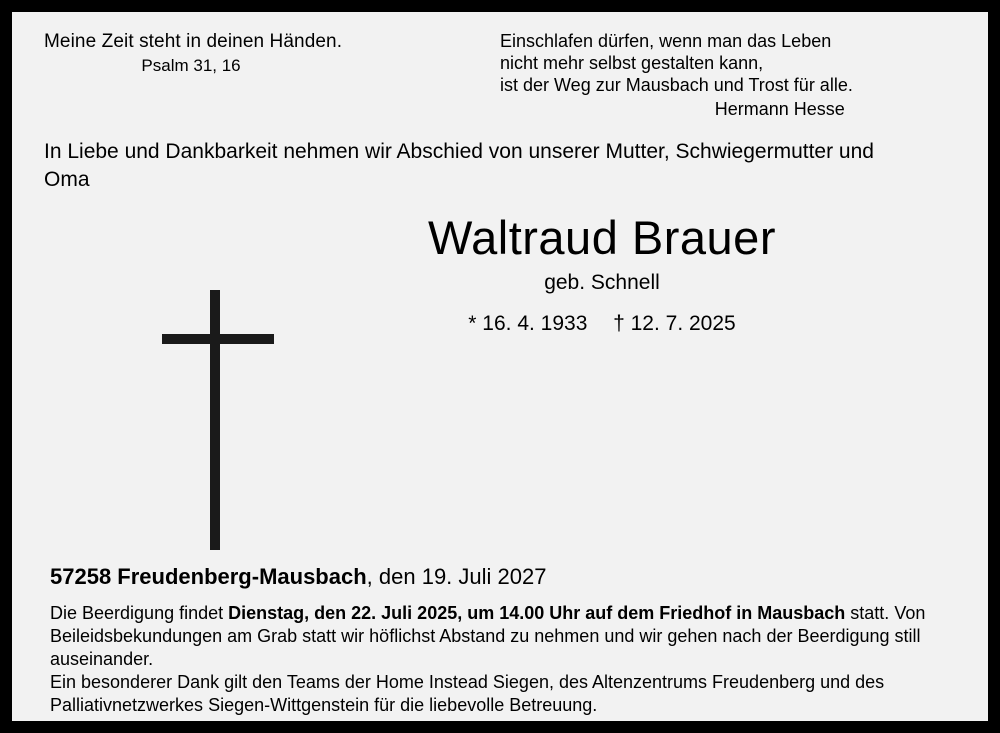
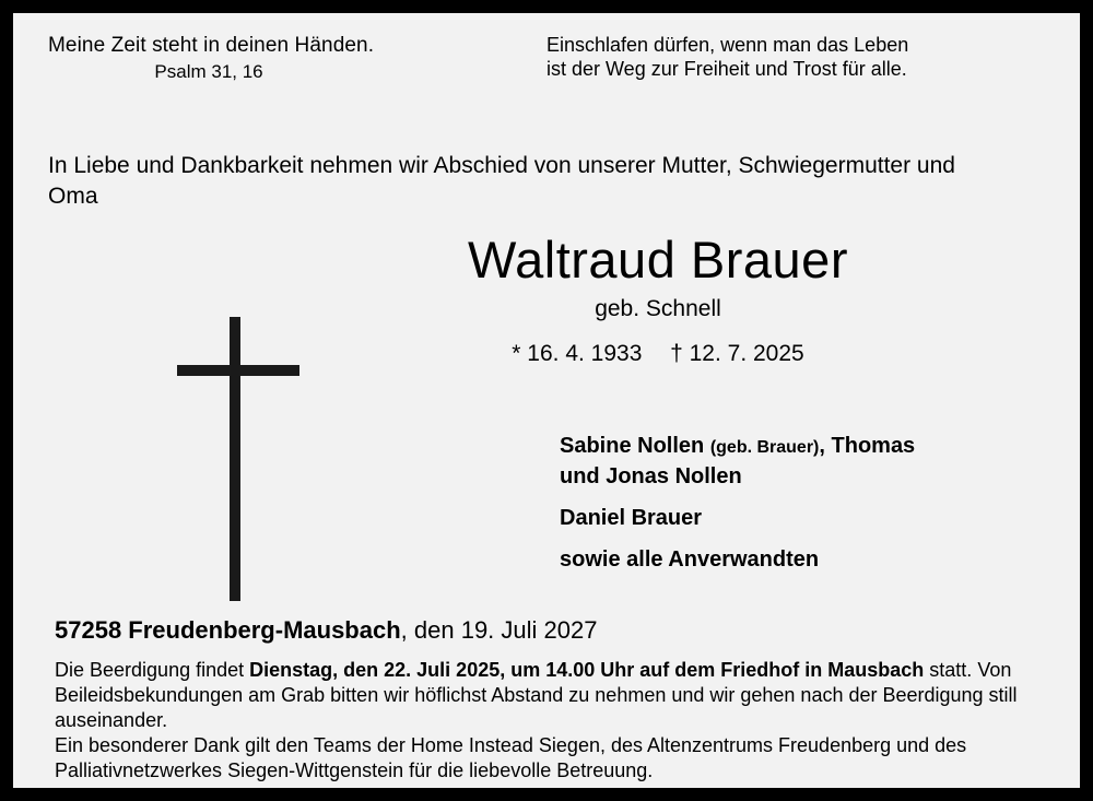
  Meine Zeit steht in deinen Händen.
  Psalm 31, 16
  Einschlafen dürfen, wenn man das Leben
- nicht mehr selbst gestalten kann,
- ist der Weg zur Mausbach und Trost für alle.
+ ist der Weg zur Freiheit und Trost für alle.
- Hermann Hesse
  In Liebe und Dankbarkeit nehmen wir Abschied von unserer Mutter, Schwiegermutter und Oma
  Waltraud Brauer
  geb. Schnell
  * 16. 4. 1933 † 12. 7. 2025
+ Sabine Nollen (geb. Brauer), Thomas
+ und Jonas Nollen
+ Daniel Brauer
+ sowie alle Anverwandten
  57258 Freudenberg-Mausbach, den 19. Juli 2027
- Die Beerdigung findet Dienstag, den 22. Juli 2025, um 14.00 Uhr auf dem Friedhof in Mausbach statt. Von Beileidsbekundungen am Grab statt wir höflichst Abstand zu nehmen und wir gehen nach der Beerdigung still auseinander.
+ Die Beerdigung findet Dienstag, den 22. Juli 2025, um 14.00 Uhr auf dem Friedhof in Mausbach statt. Von Beileidsbekundungen am Grab bitten wir höflichst Abstand zu nehmen und wir gehen nach der Beerdigung still auseinander.
  Ein besonderer Dank gilt den Teams der Home Instead Siegen, des Altenzentrums Freudenberg und des Palliativnetzwerkes Siegen-Wittgenstein für die liebevolle Betreuung.
